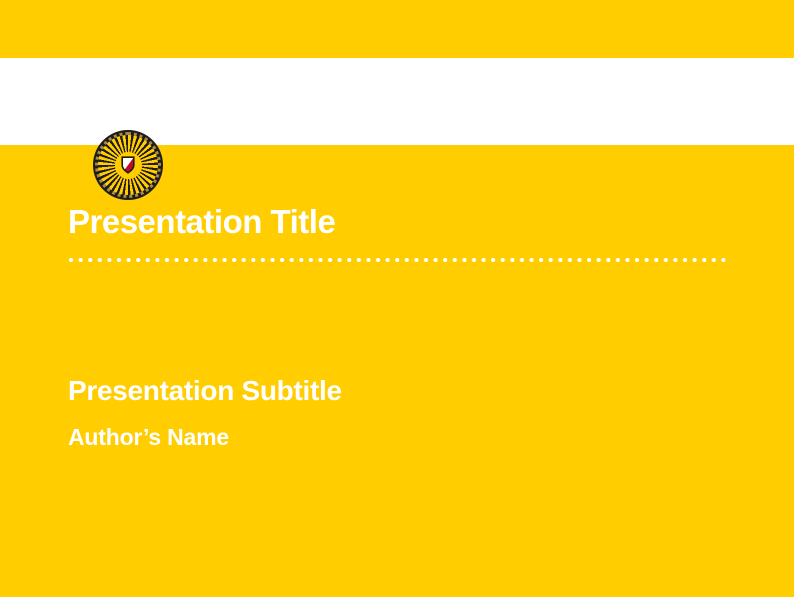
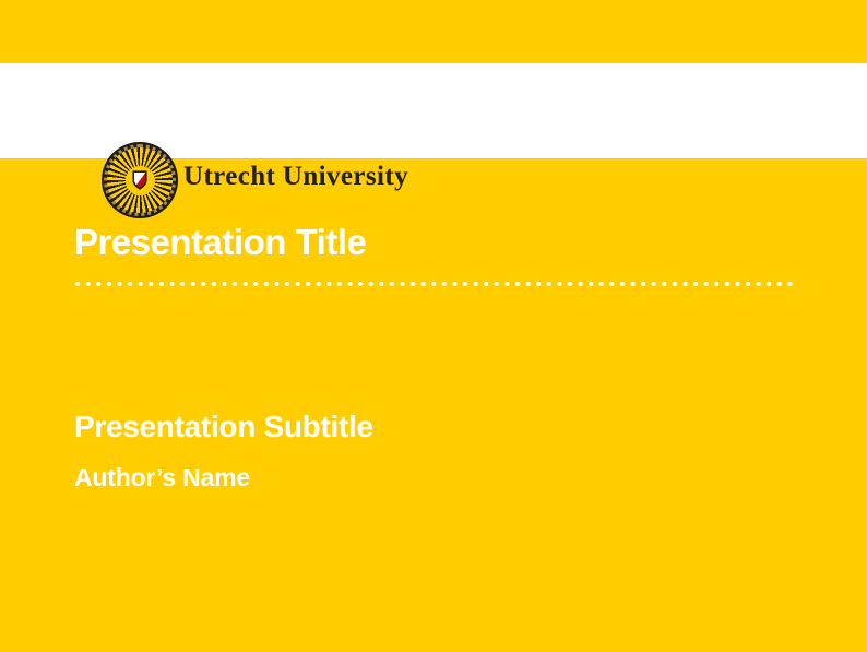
+ Utrecht University
  Presentation Title
  Presentation Subtitle
  Author’s Name
